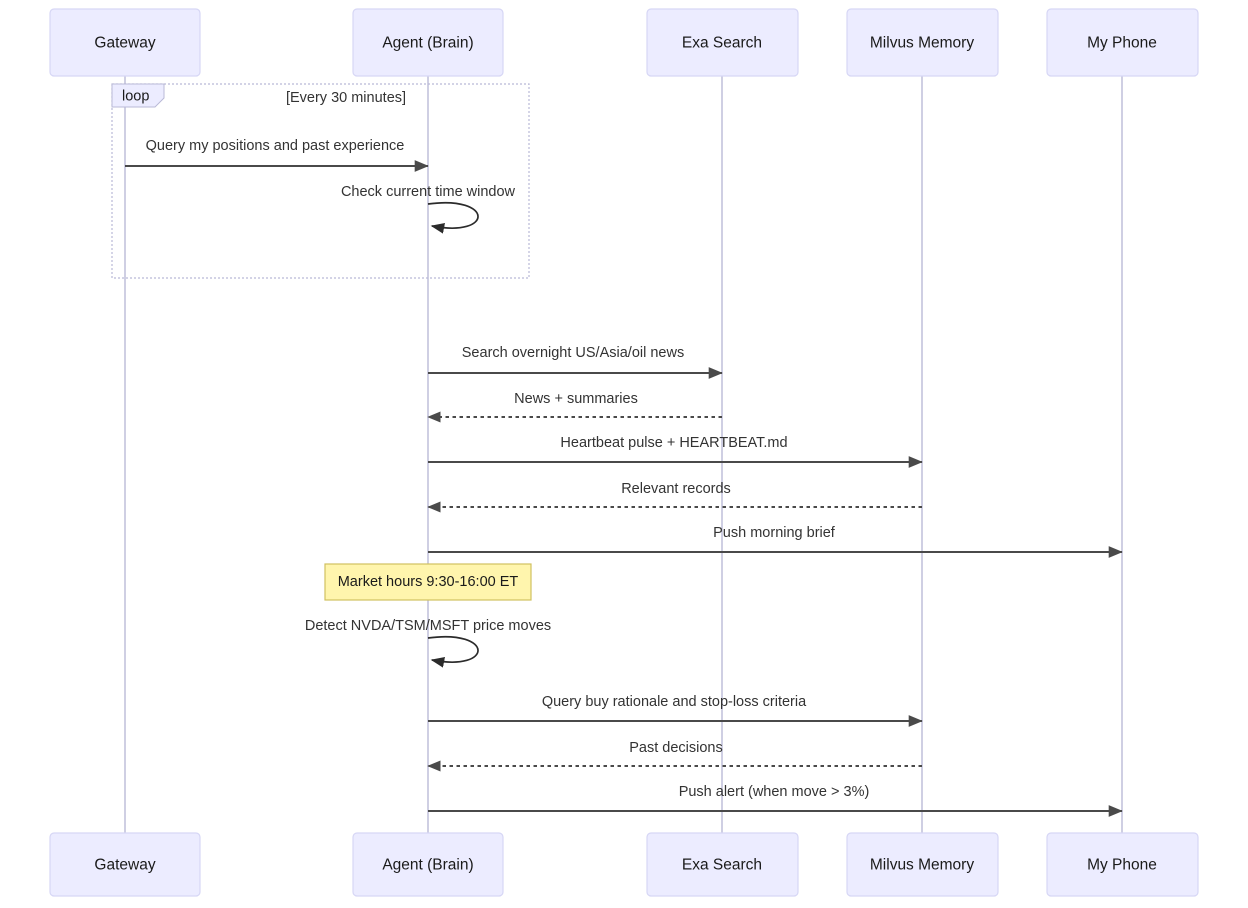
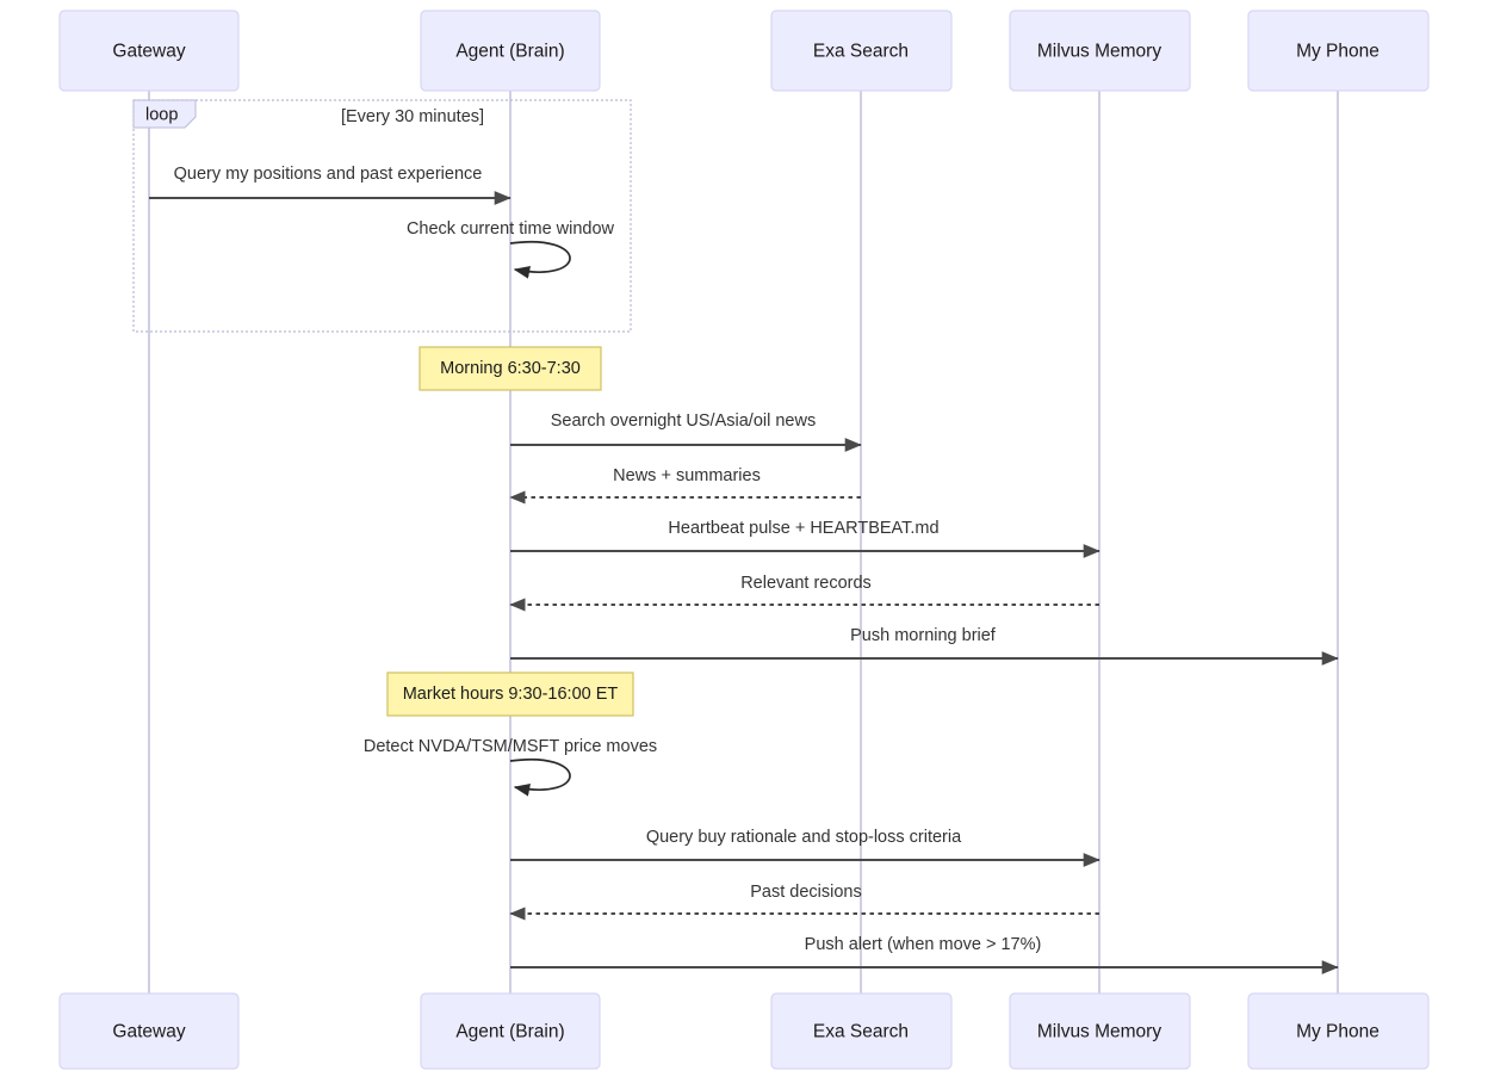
  loop
  [Every 30 minutes]
  Query my positions and past experience
  Check current time window
  Search overnight US/Asia/oil news
  News + summaries
  Heartbeat pulse + HEARTBEAT.md
  Relevant records
  Push morning brief
  Detect NVDA/TSM/MSFT price moves
  Query buy rationale and stop-loss criteria
  Past decisions
- Push alert (when move > 3%)
+ Push alert (when move > 17%)
+ Morning 6:30-7:30
  Market hours 9:30-16:00 ET
  Gateway
  Agent (Brain)
  Exa Search
  Milvus Memory
  My Phone
  Gateway
  Agent (Brain)
  Exa Search
  Milvus Memory
  My Phone
